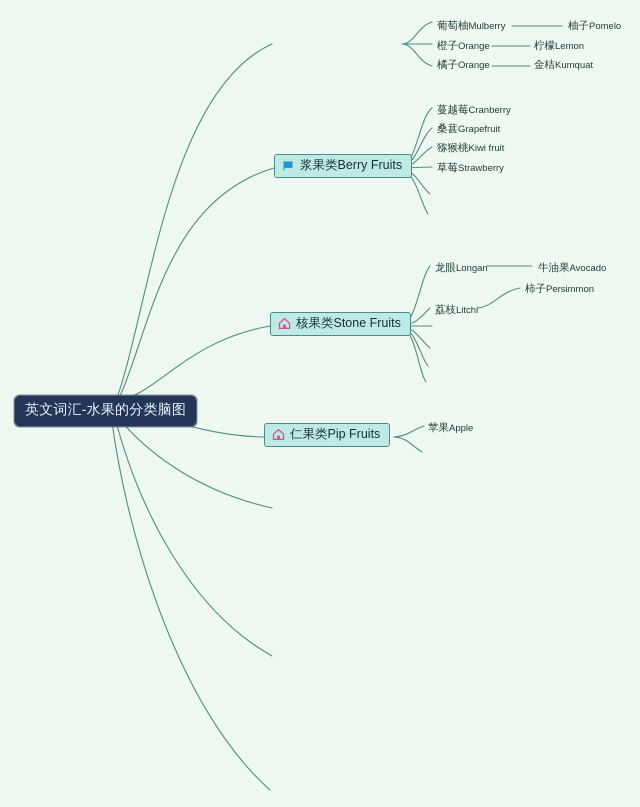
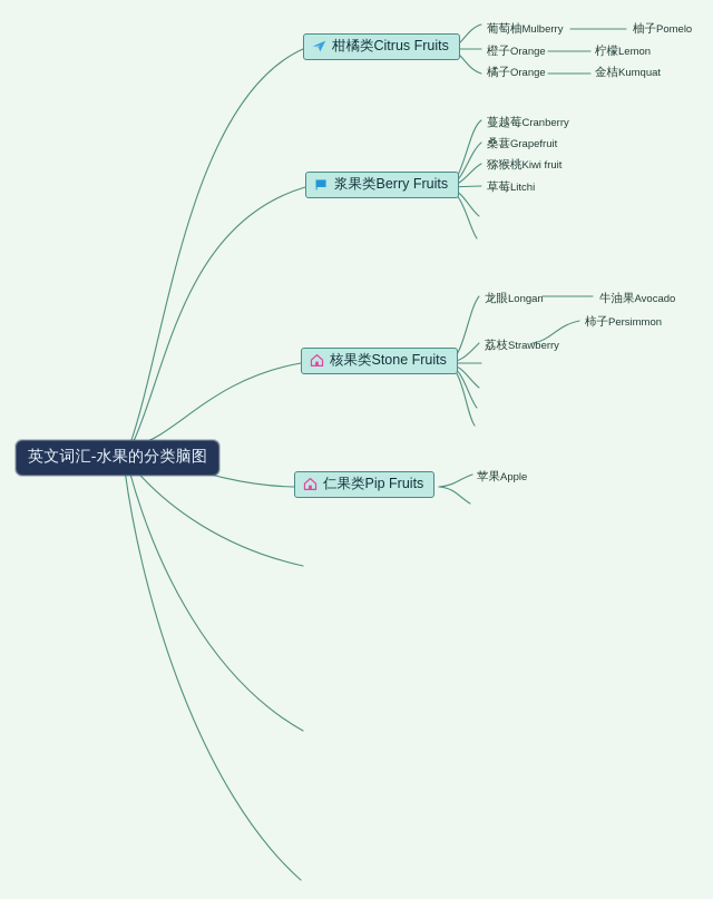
  英文词汇-水果的分类脑图
+ 柑橘类Citrus Fruits
  浆果类Berry Fruits
  核果类Stone Fruits
  仁果类Pip Fruits
  葡萄柚Mulberry
  柚子Pomelo
  橙子Orange
  柠檬Lemon
  橘子Orange
  金桔Kumquat
  蔓越莓Cranberry
  桑葚Grapefruit
  猕猴桃Kiwi fruit
- 草莓Strawberry
+ 草莓Litchi
  龙眼Longan
  牛油果Avocado
- 荔枝Litchi
+ 荔枝Strawberry
  柿子Persimmon
  苹果Apple
